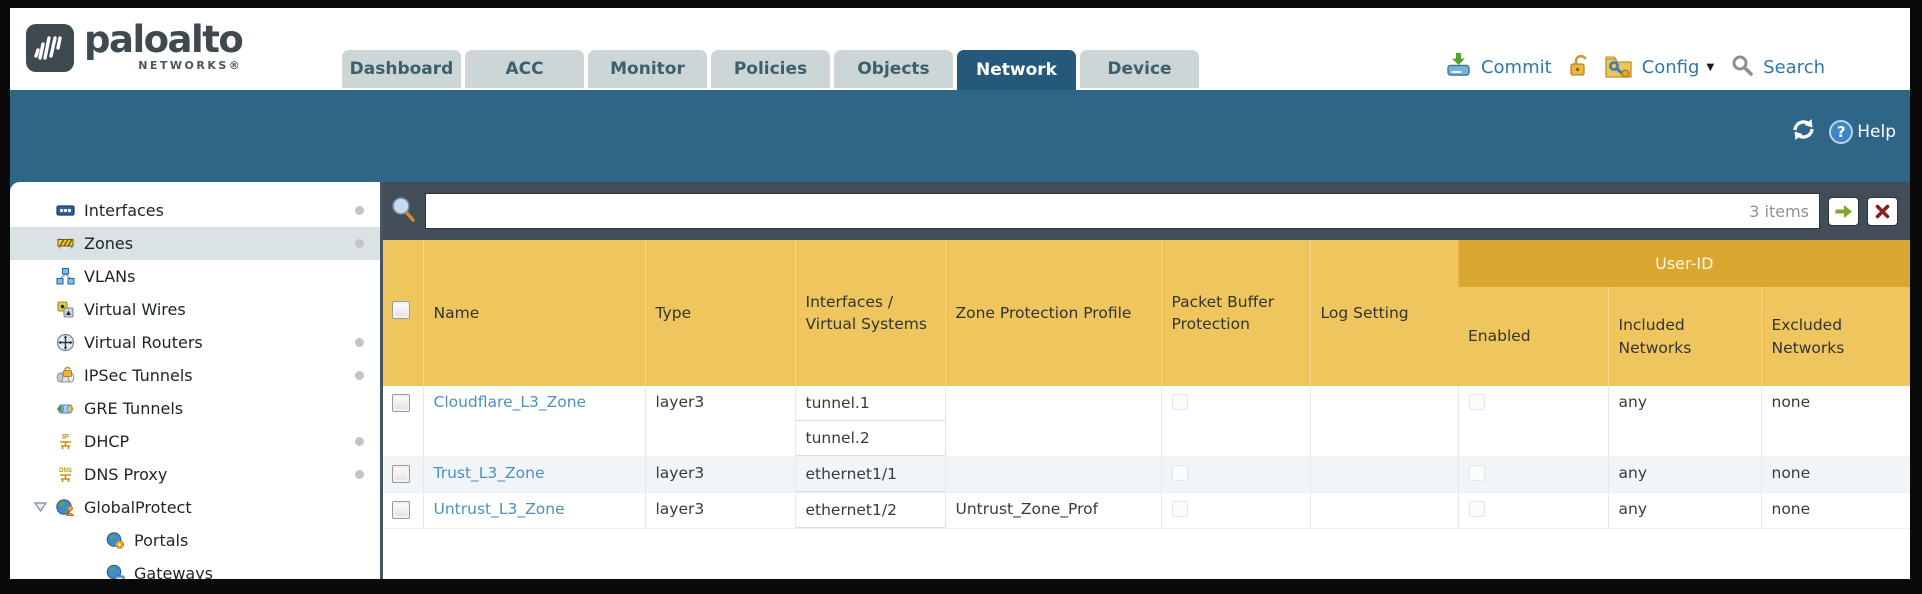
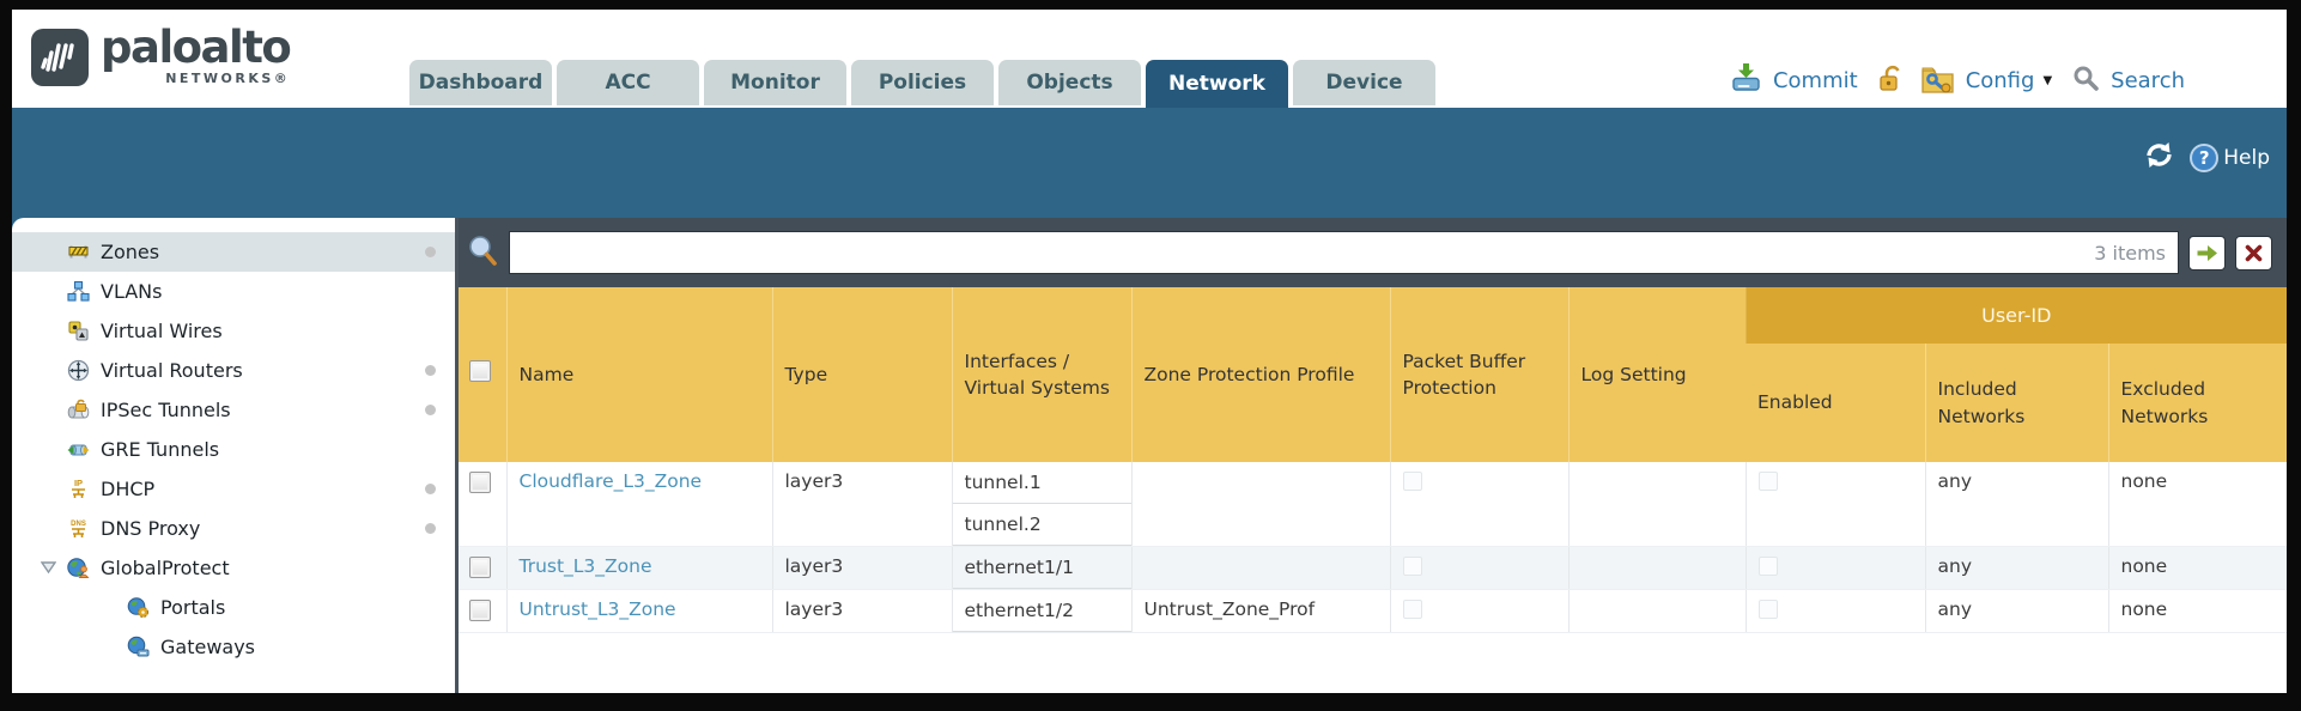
  paloalto
  NETWORKS®
  Dashboard
  ACC
  Monitor
  Policies
  Objects
  Network
  Device
  Commit
  Config
  ▼
  Search
  ?
  Help
- Interfaces
  Zones
  VLANs
  Virtual Wires
  Virtual Routers
  IPSec Tunnels
  GRE Tunnels
  IP
  DHCP
  DNS Proxy
  GlobalProtect
  Portals
  Gateways
  3 items
  	Name	Type	Interfaces / Virtual Systems	Zone Protection Profile	Packet Buffer Protection	Log Setting	User-ID
  Enabled	Included Networks	Excluded Networks
  	Cloudflare_L3_Zone	layer3	tunnel.1 tunnel.2					any	none
  	Trust_L3_Zone	layer3	ethernet1/1					any	none
  	Untrust_L3_Zone	layer3	ethernet1/2	Untrust_Zone_Prof				any	none
